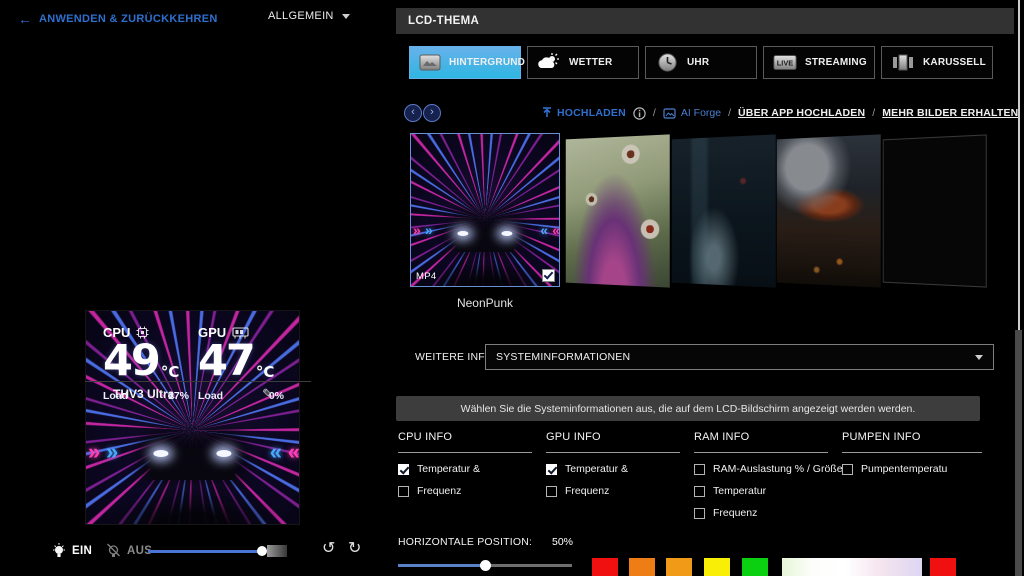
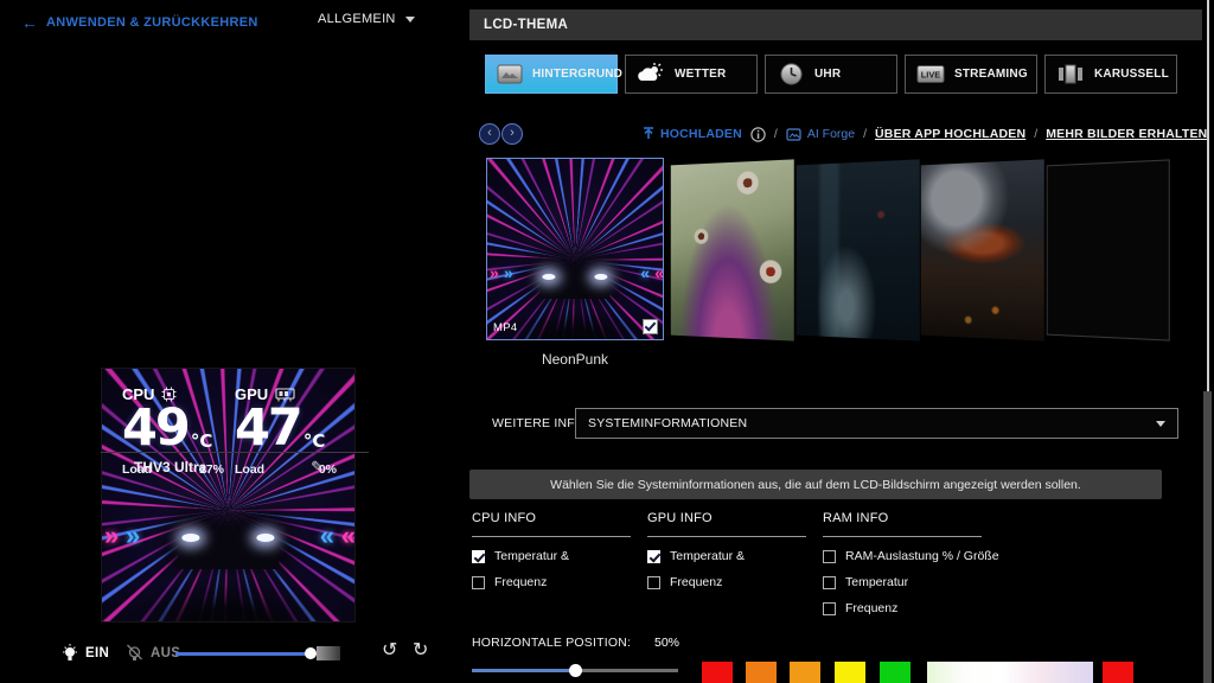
  ←
  ANWENDEN & ZURÜCKKEHREN
  ALLGEMEIN
  LCD-THEMA
  HINTERGRUND
  WETTER
  UHR
  LIVE
  STREAMING
  KARUSSELL
  ‹
  ›
  HOCHLADEN
  /
  AI Forge
  /
  ÜBER APP HOCHLADEN
  /
  MEHR BILDER ERHALTEN
  »
  »
  «
  «
  MP4
  NeonPunk
  »
  »
  «
  «
  CPU
  49°C
  Load
  17%
  GPU
  47°C
  Load
  0%
  THV3 Ultra
  ✎
  SYSTEMINFORMATIONEN
- Wählen Sie die Systeminformationen aus, die auf dem LCD-Bildschirm angezeigt werden werden.
+ Wählen Sie die Systeminformationen aus, die auf dem LCD-Bildschirm angezeigt werden sollen.
  CPU INFO
  Temperatur &
  Frequenz
  GPU INFO
  Temperatur &
  Frequenz
  RAM INFO
  RAM-Auslastung % / Größe
  Temperatur
  Frequenz
- PUMPEN INFO
- Pumpentemperatu
  HORIZONTALE POSITION:
  50%
  EIN
  ↺
  ↻
